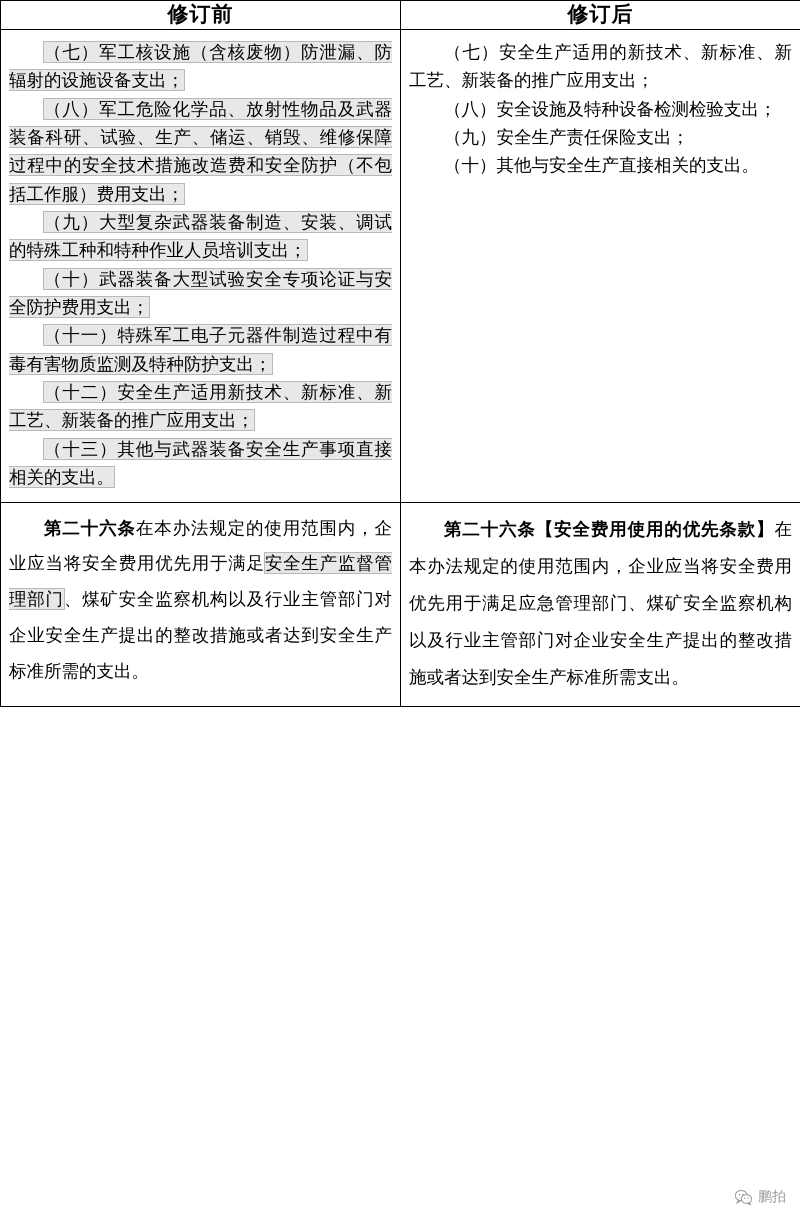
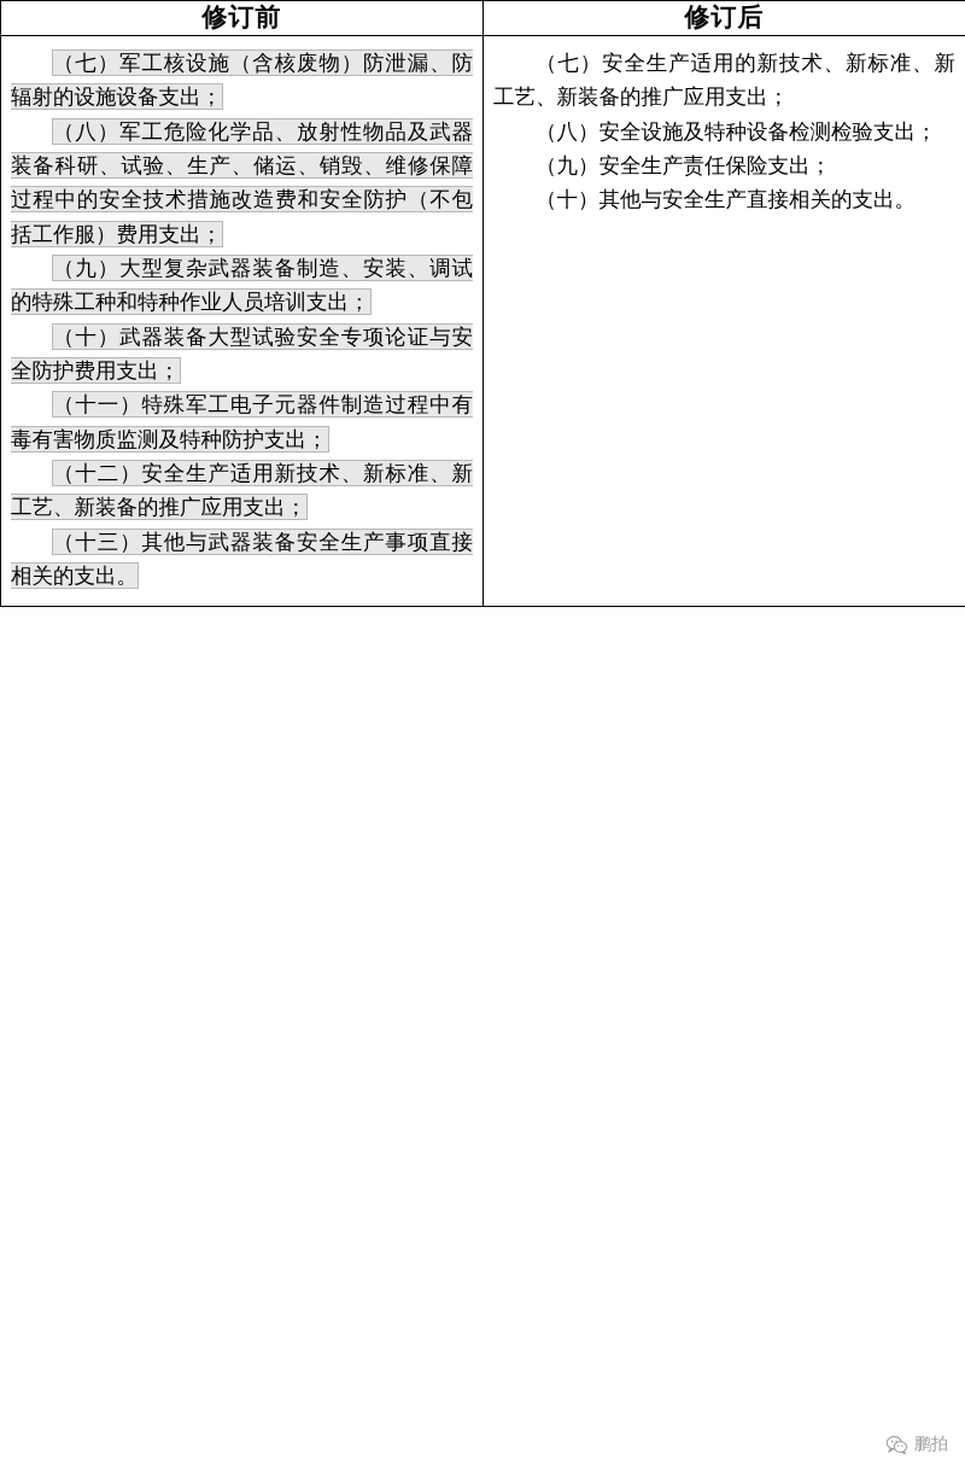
  修订前	修订后
  （七）军工核设施（含核废物）防泄漏、防辐射的设施设备支出； （八）军工危险化学品、放射性物品及武器装备科研、试验、生产、储运、销毁、维修保障过程中的安全技术措施改造费和安全防护（不包括工作服）费用支出； （九）大型复杂武器装备制造、安装、调试的特殊工种和特种作业人员培训支出； （十）武器装备大型试验安全专项论证与安全防护费用支出； （十一）特殊军工电子元器件制造过程中有毒有害物质监测及特种防护支出； （十二）安全生产适用新技术、新标准、新工艺、新装备的推广应用支出； （十三）其他与武器装备安全生产事项直接相关的支出。	（七）安全生产适用的新技术、新标准、新工艺、新装备的推广应用支出； （八）安全设施及特种设备检测检验支出； （九）安全生产责任保险支出； （十）其他与安全生产直接相关的支出。
- 第二十六条在本办法规定的使用范围内，企业应当将安全费用优先用于满足安全生产监督管理部门、煤矿安全监察机构以及行业主管部门对企业安全生产提出的整改措施或者达到安全生产标准所需的支出。	第二十六条【安全费用使用的优先条款】在本办法规定的使用范围内，企业应当将安全费用优先用于满足应急管理部门、煤矿安全监察机构以及行业主管部门对企业安全生产提出的整改措施或者达到安全生产标准所需支出。
  鹏拍
